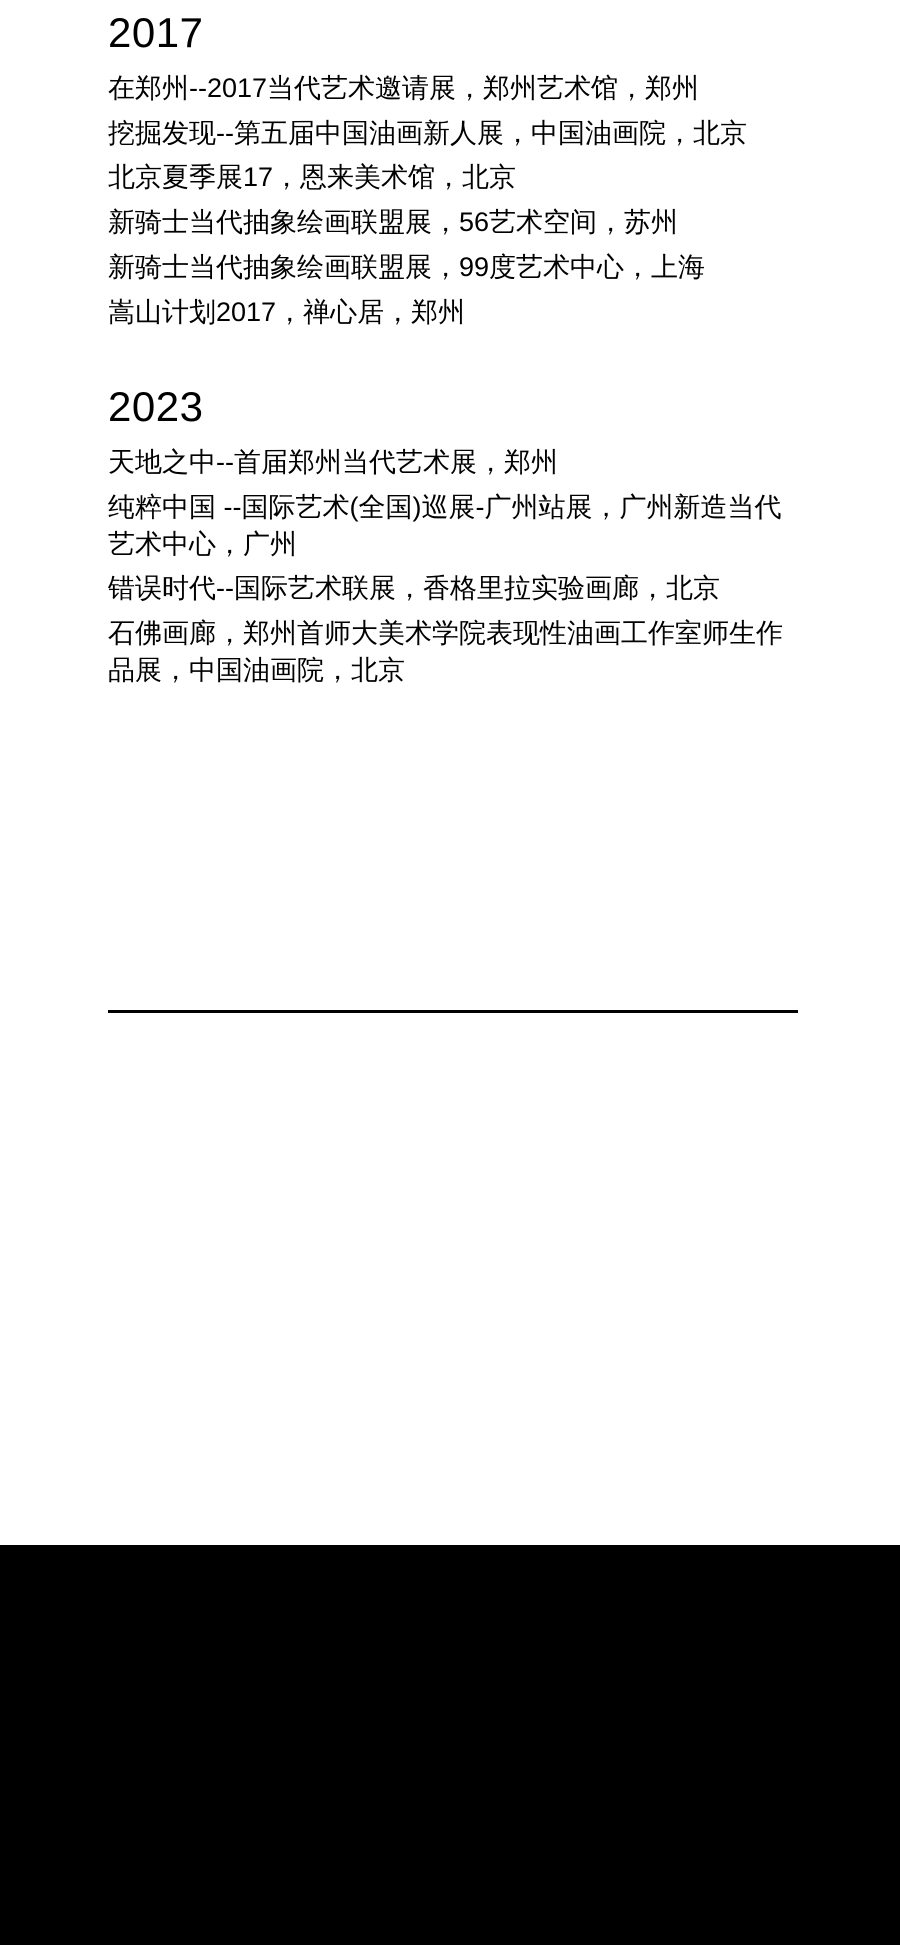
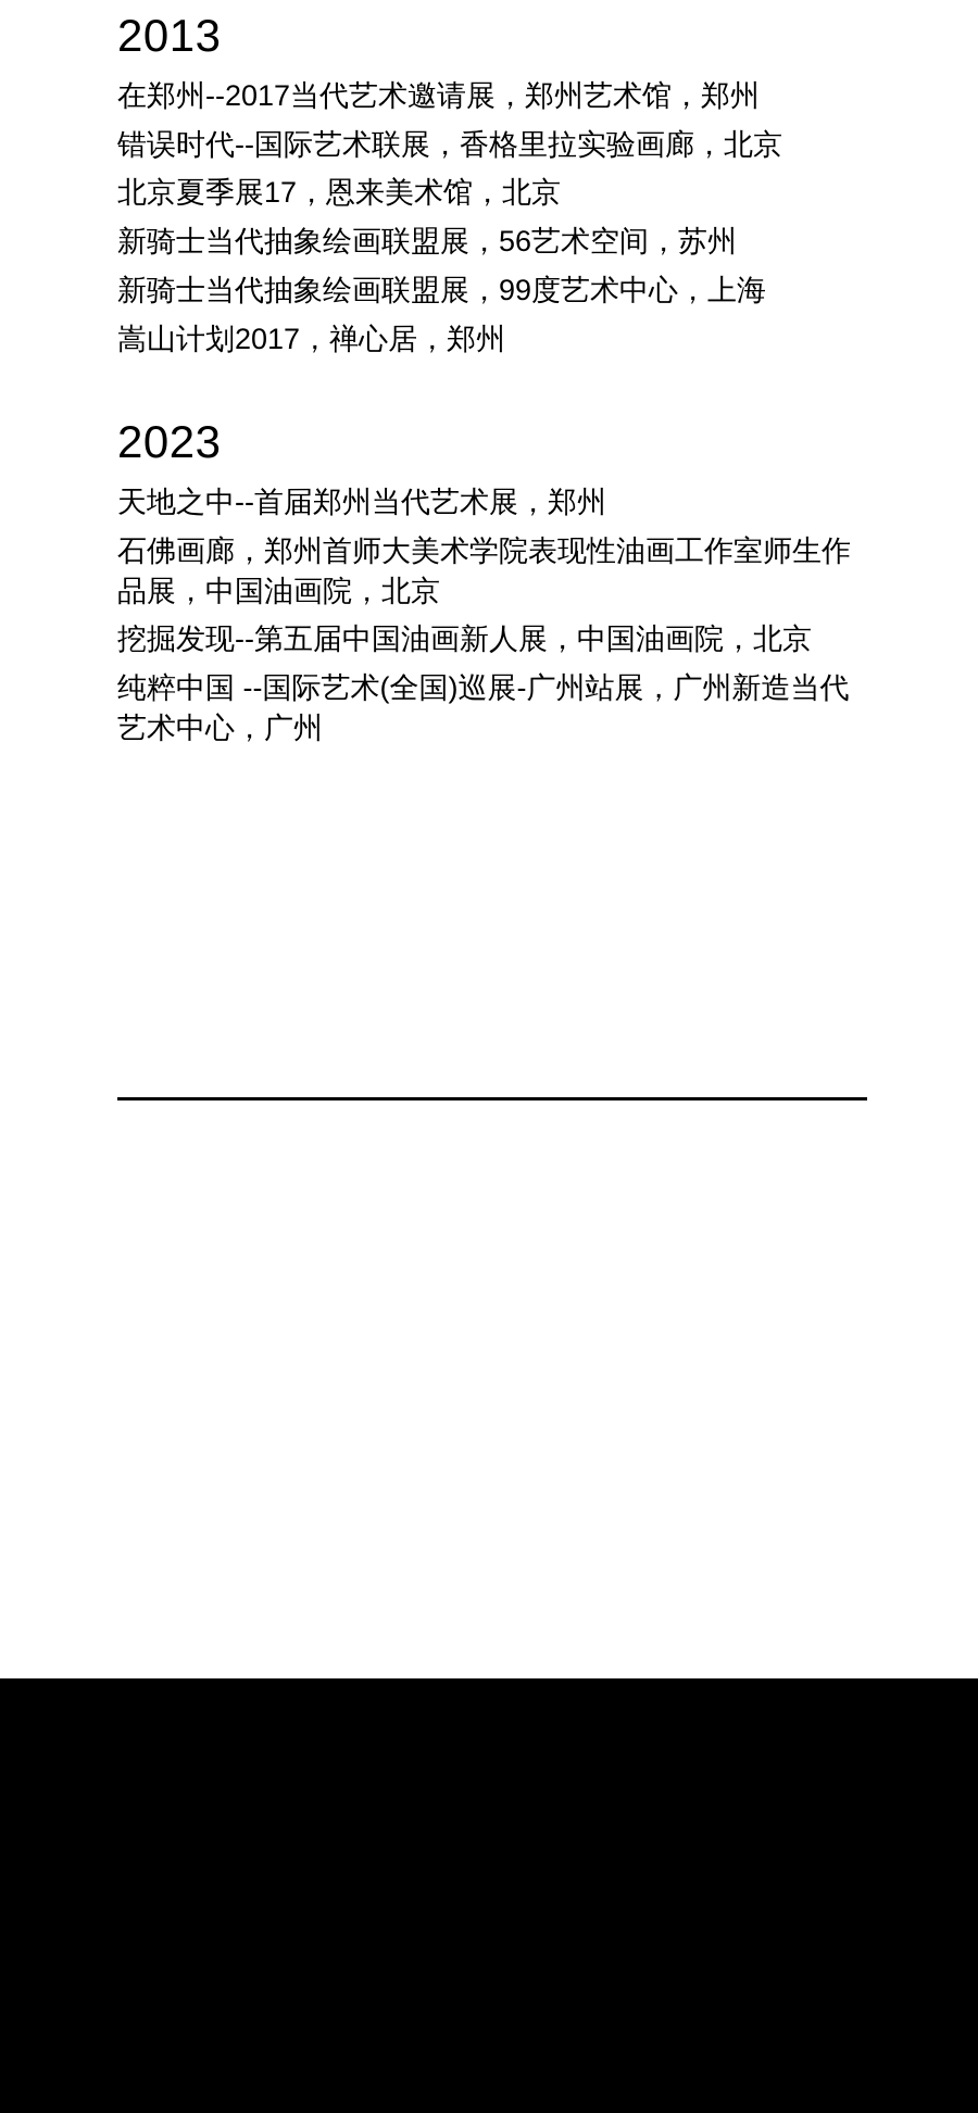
- 2017
+ 2013
  在郑州--2017当代艺术邀请展，郑州艺术馆，郑州
- 挖掘发现--第五届中国油画新人展，中国油画院，北京
+ 错误时代--国际艺术联展，香格里拉实验画廊，北京
  北京夏季展17，恩来美术馆，北京
  新骑士当代抽象绘画联盟展，56艺术空间，苏州
  新骑士当代抽象绘画联盟展，99度艺术中心，上海
  嵩山计划2017，禅心居，郑州
  2023
  天地之中--首届郑州当代艺术展，郑州
- 纯粹中国 --国际艺术(全国)巡展-广州站展，广州新造当代艺术中心，广州
+ 石佛画廊，郑州首师大美术学院表现性油画工作室师生作品展，中国油画院，北京
- 错误时代--国际艺术联展，香格里拉实验画廊，北京
+ 挖掘发现--第五届中国油画新人展，中国油画院，北京
- 石佛画廊，郑州首师大美术学院表现性油画工作室师生作品展，中国油画院，北京
+ 纯粹中国 --国际艺术(全国)巡展-广州站展，广州新造当代艺术中心，广州
